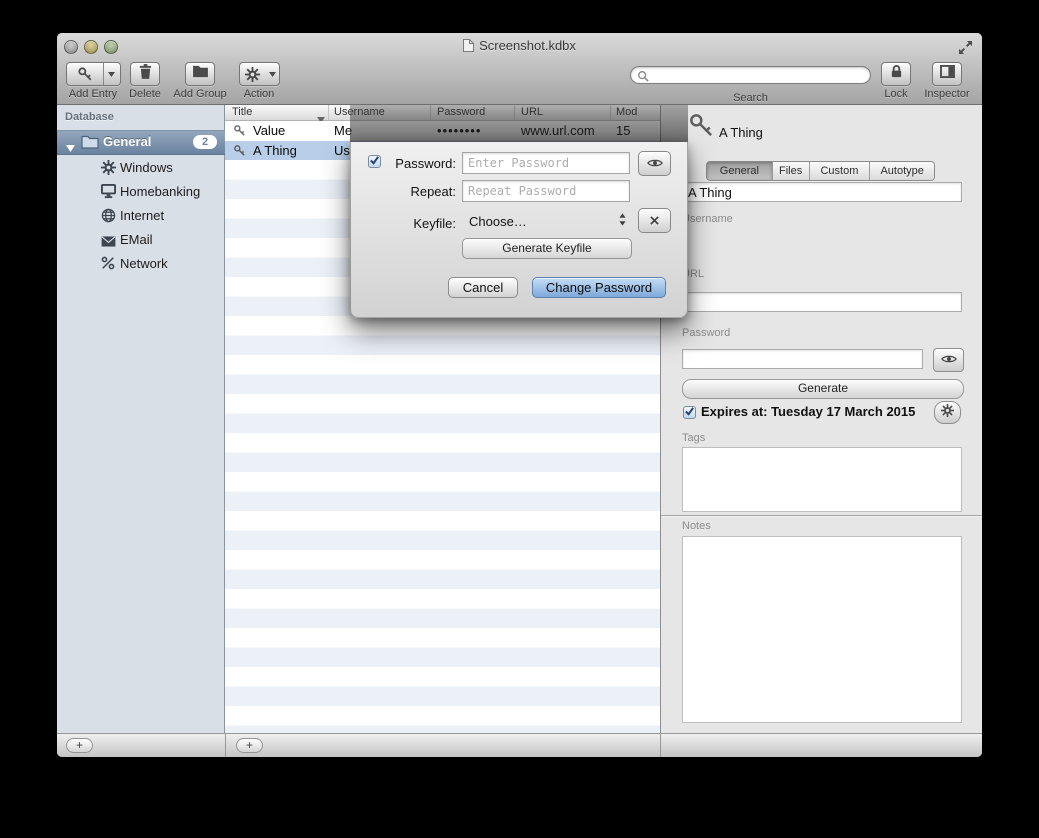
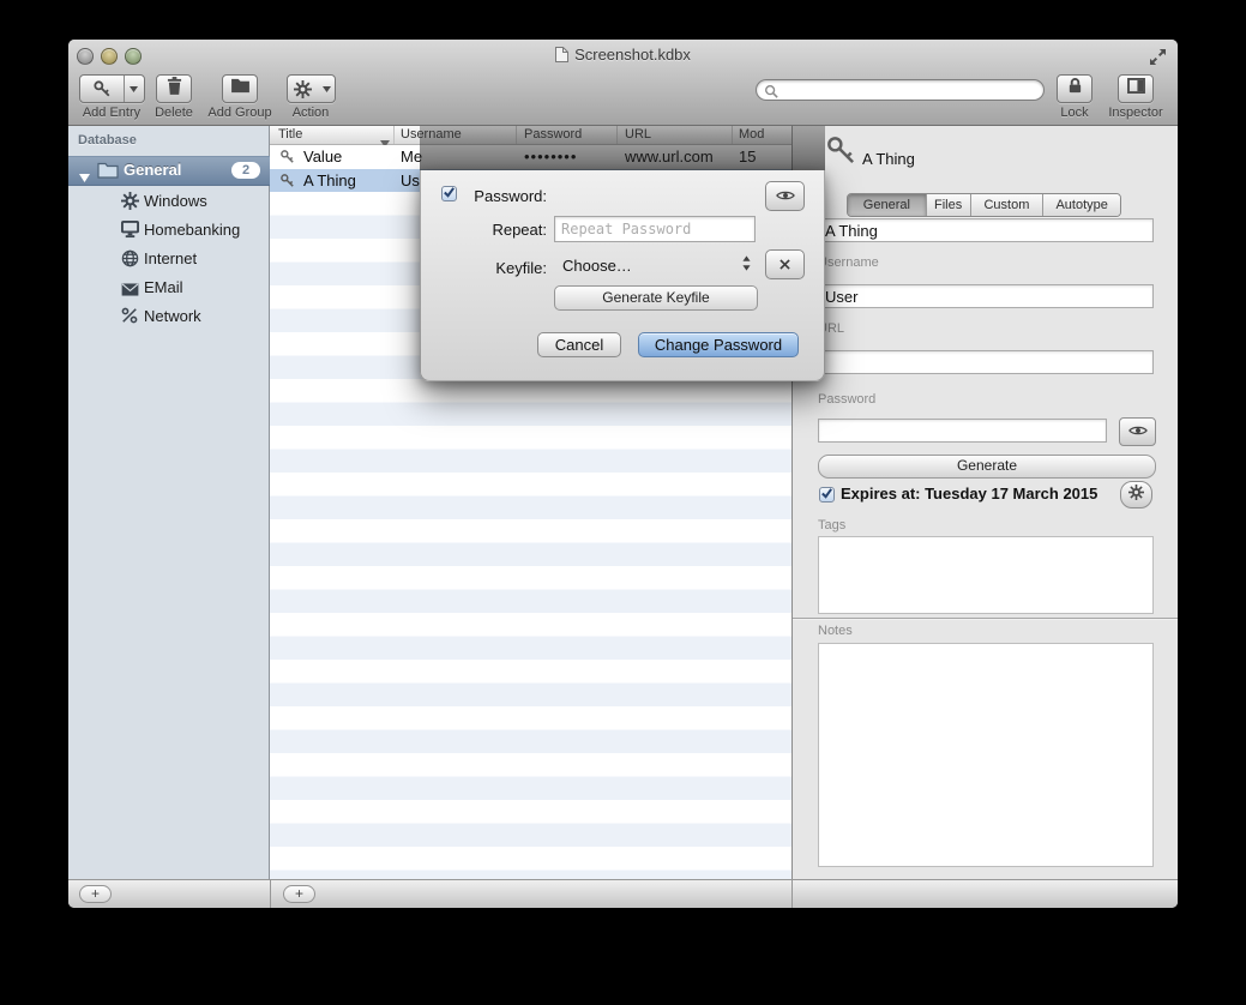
  Screenshot.kdbx
  Add Entry
  Delete
  Add Group
  Action
- Search
  Lock
  Inspector
  Database
  General
  2
  Windows
  Homebanking
  Internet
  EMail
  Network
  Title
  Value
  Me
  A Thing
  Us
  A Thing
  General
  Files
  Custom
  Autotype
  A Thing
  sername
+ User
  Password
  Generate
  Expires at: Tuesday 17 March 2015
  Tags
  Notes
  Password:
- Enter Password
  Repeat:
  Repeat Password
  Keyfile:
  Choose…
  Generate Keyfile
  Cancel
  Change Password
  +
  +
